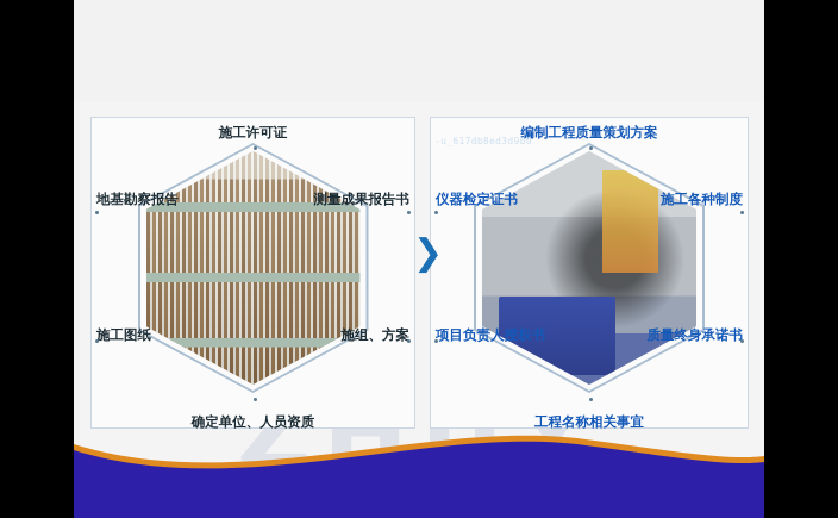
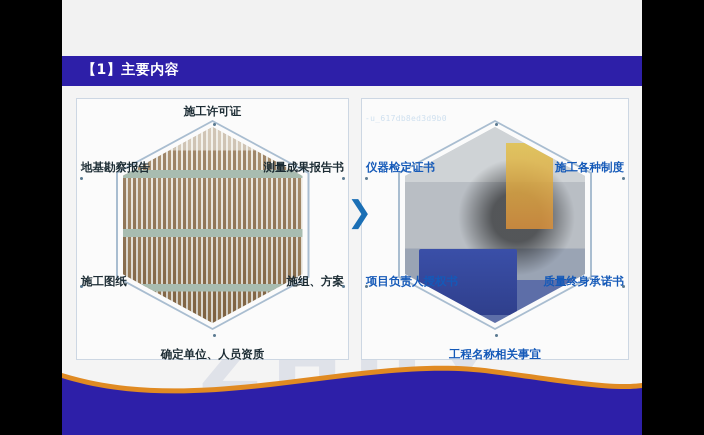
+ 【1】主要内容
  ZHUY
  施工许可证
  地基勘察报告
  测量成果报告书
  施工图纸
  施组、方案
  确定单位、人员资质
  ❯
- 编制工程质量策划方案
  仪器检定证书
  施工各种制度
  项目负责人授权书
  质量终身承诺书
  工程名称相关事宜
  -u_617db8ed3d9b0
